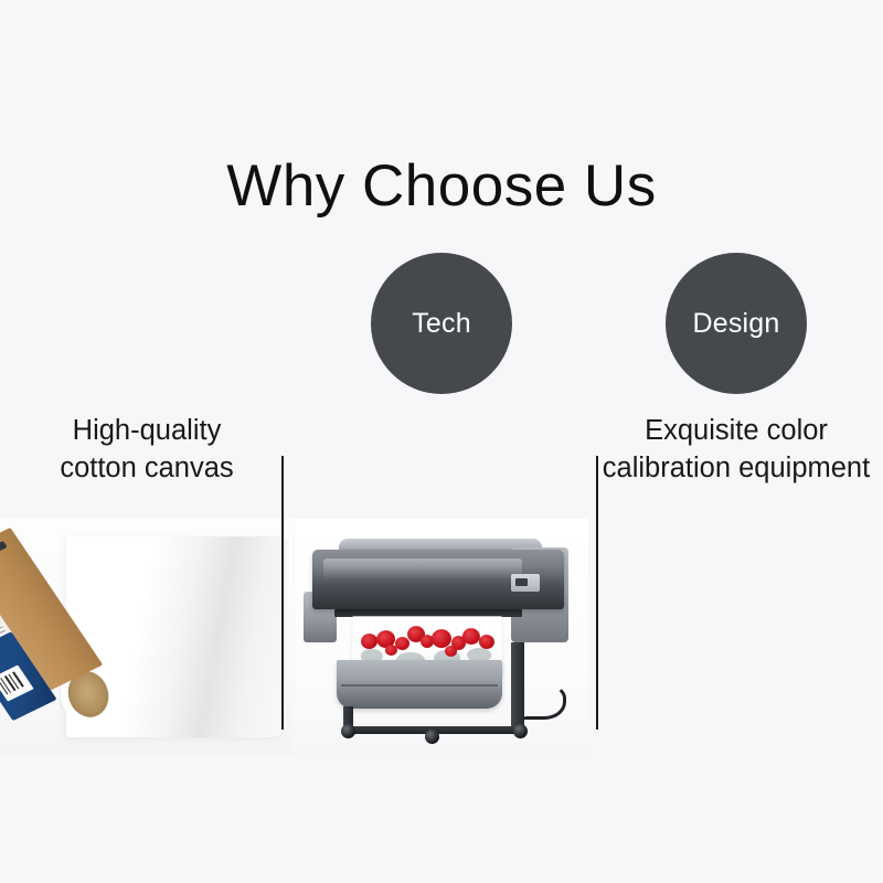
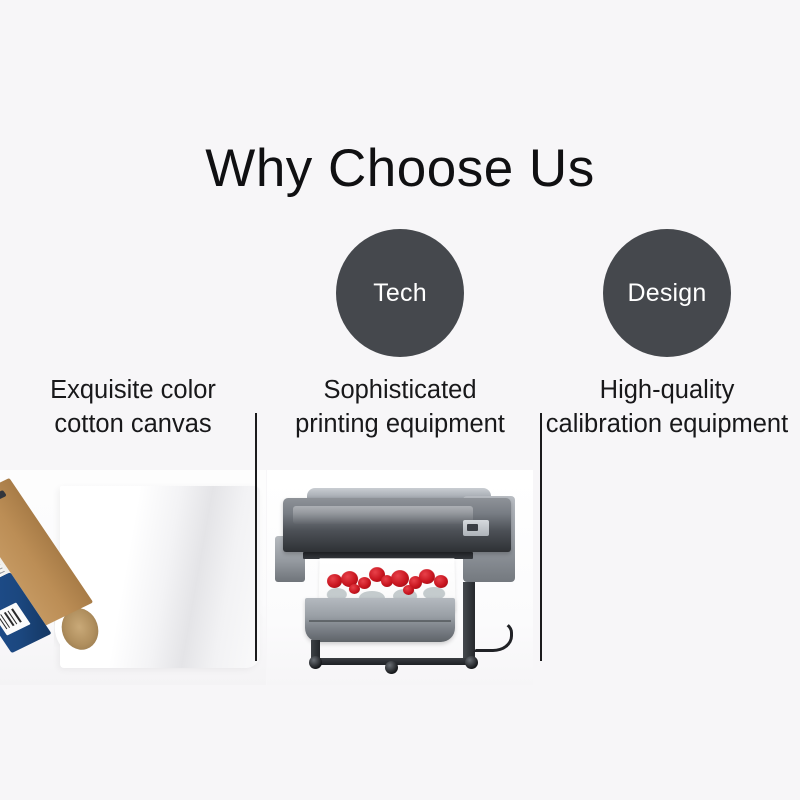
  Why Choose Us
- High-quality
+ Exquisite color
  cotton canvas
  Tech
+ Sophisticated
+ printing equipment
  Design
- Exquisite color
+ High-quality
  calibration equipment
